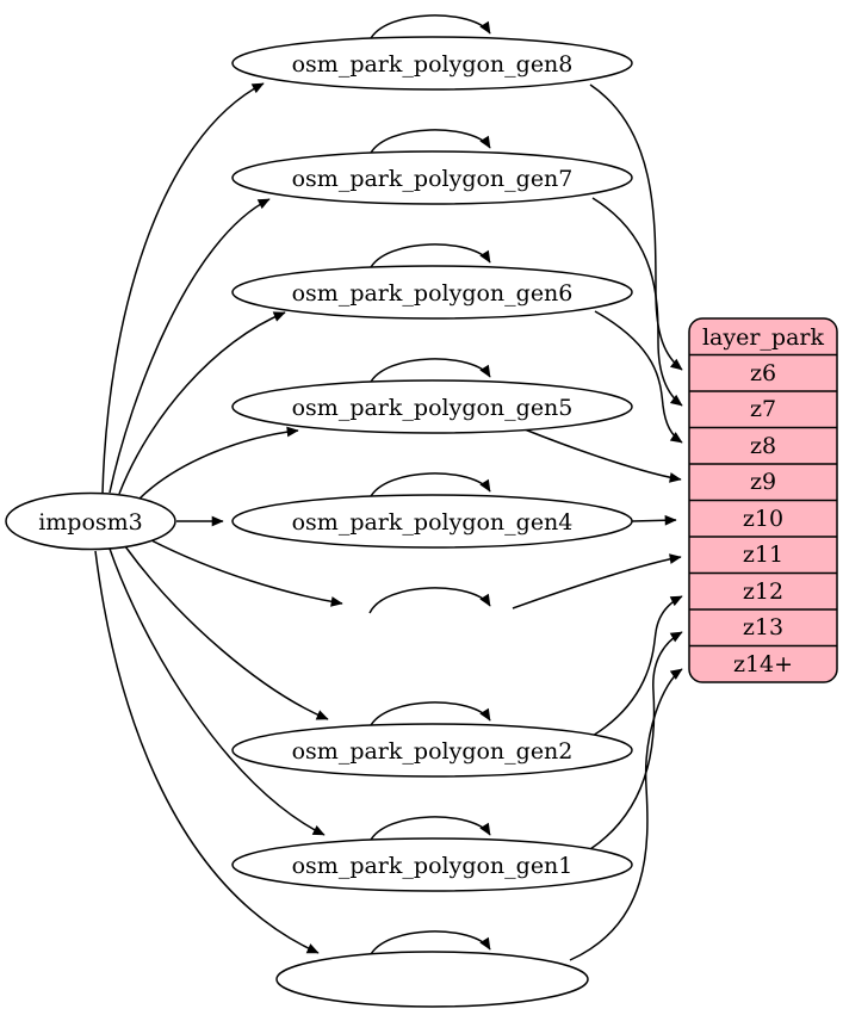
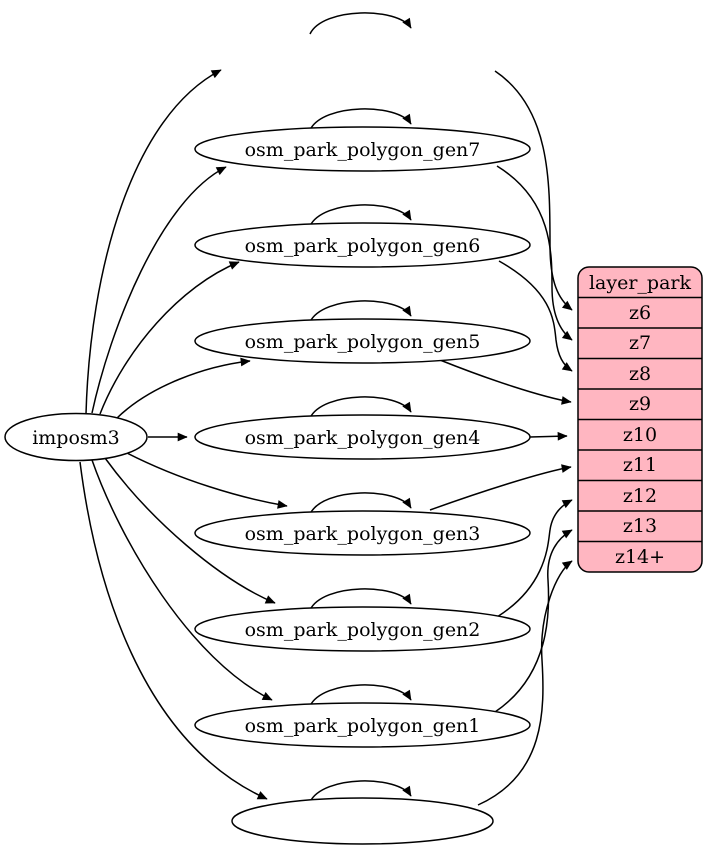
  imposm3
- osm_park_polygon_gen8
  osm_park_polygon_gen7
  osm_park_polygon_gen6
  osm_park_polygon_gen5
  osm_park_polygon_gen4
+ osm_park_polygon_gen3
  osm_park_polygon_gen2
  osm_park_polygon_gen1
  layer_park
  z6
  z7
  z8
  z9
  z10
  z11
  z12
  z13
  z14+
